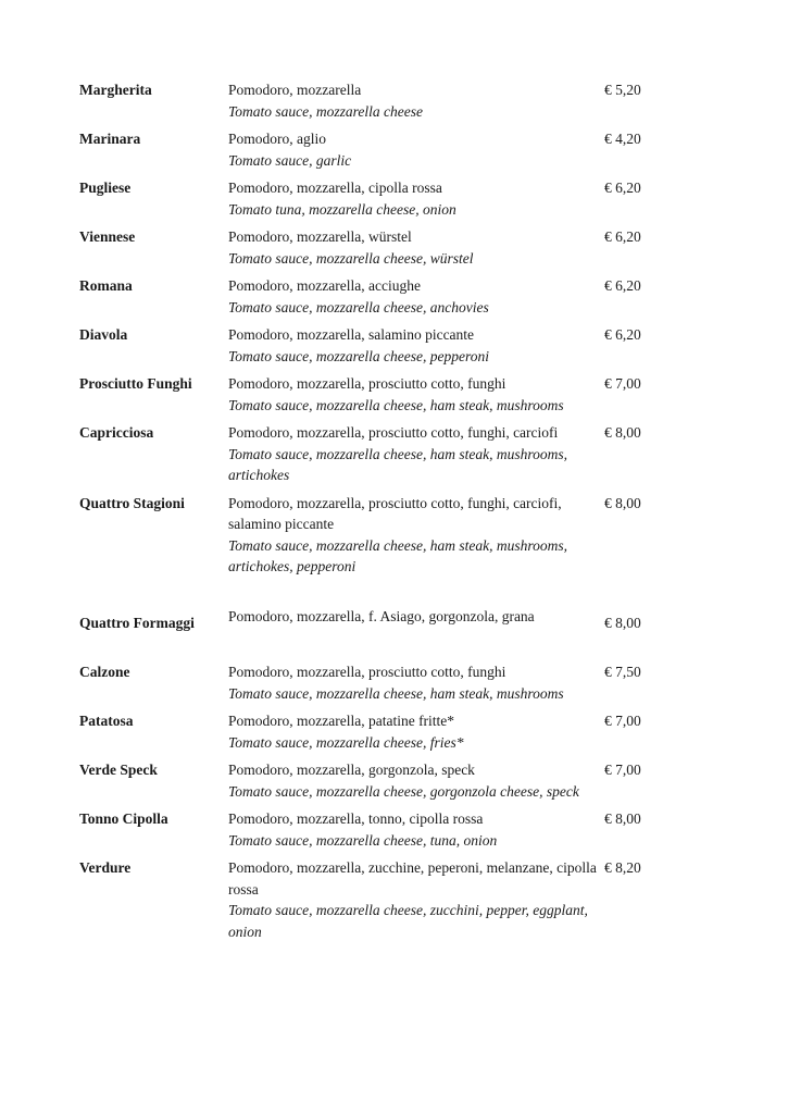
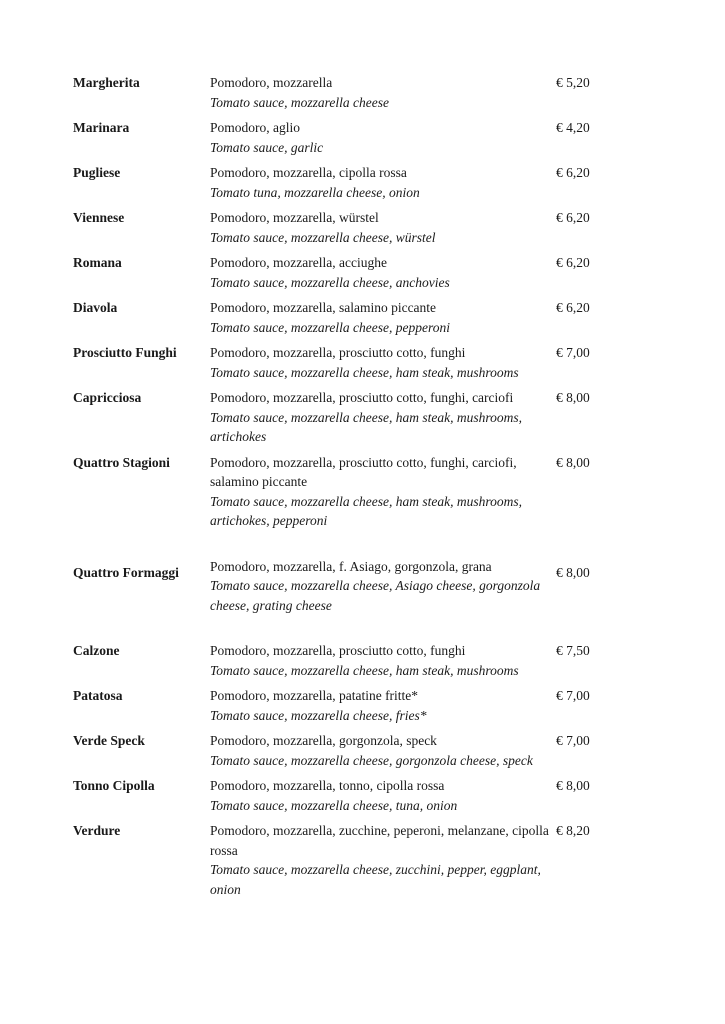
  Margherita
  Pomodoro, mozzarella
  Tomato sauce, mozzarella cheese
  € 5,20
  Marinara
  Pomodoro, aglio
  Tomato sauce, garlic
  € 4,20
  Pugliese
  Pomodoro, mozzarella, cipolla rossa
  Tomato tuna, mozzarella cheese, onion
  € 6,20
  Viennese
  Pomodoro, mozzarella, würstel
  Tomato sauce, mozzarella cheese, würstel
  € 6,20
  Romana
  Pomodoro, mozzarella, acciughe
  Tomato sauce, mozzarella cheese, anchovies
  € 6,20
  Diavola
  Pomodoro, mozzarella, salamino piccante
  Tomato sauce, mozzarella cheese, pepperoni
  € 6,20
  Prosciutto Funghi
  Pomodoro, mozzarella, prosciutto cotto, funghi
  Tomato sauce, mozzarella cheese, ham steak, mushrooms
  € 7,00
  Capricciosa
  Pomodoro, mozzarella, prosciutto cotto, funghi, carciofi
  Tomato sauce, mozzarella cheese, ham steak, mushrooms, artichokes
  € 8,00
  Quattro Stagioni
  Pomodoro, mozzarella, prosciutto cotto, funghi, carciofi, salamino piccante
  Tomato sauce, mozzarella cheese, ham steak, mushrooms, artichokes, pepperoni
  € 8,00
  Quattro Formaggi
  Pomodoro, mozzarella, f. Asiago, gorgonzola, grana
+ Tomato sauce, mozzarella cheese, Asiago cheese, gorgonzola cheese, grating cheese
  € 8,00
  Calzone
  Pomodoro, mozzarella, prosciutto cotto, funghi
  Tomato sauce, mozzarella cheese, ham steak, mushrooms
  € 7,50
  Patatosa
  Pomodoro, mozzarella, patatine fritte*
  Tomato sauce, mozzarella cheese, fries*
  € 7,00
  Verde Speck
  Pomodoro, mozzarella, gorgonzola, speck
  Tomato sauce, mozzarella cheese, gorgonzola cheese, speck
  € 7,00
  Tonno Cipolla
  Pomodoro, mozzarella, tonno, cipolla rossa
  Tomato sauce, mozzarella cheese, tuna, onion
  € 8,00
  Verdure
  Pomodoro, mozzarella, zucchine, peperoni, melanzane, cipolla rossa
  Tomato sauce, mozzarella cheese, zucchini, pepper, eggplant, onion
  € 8,20
